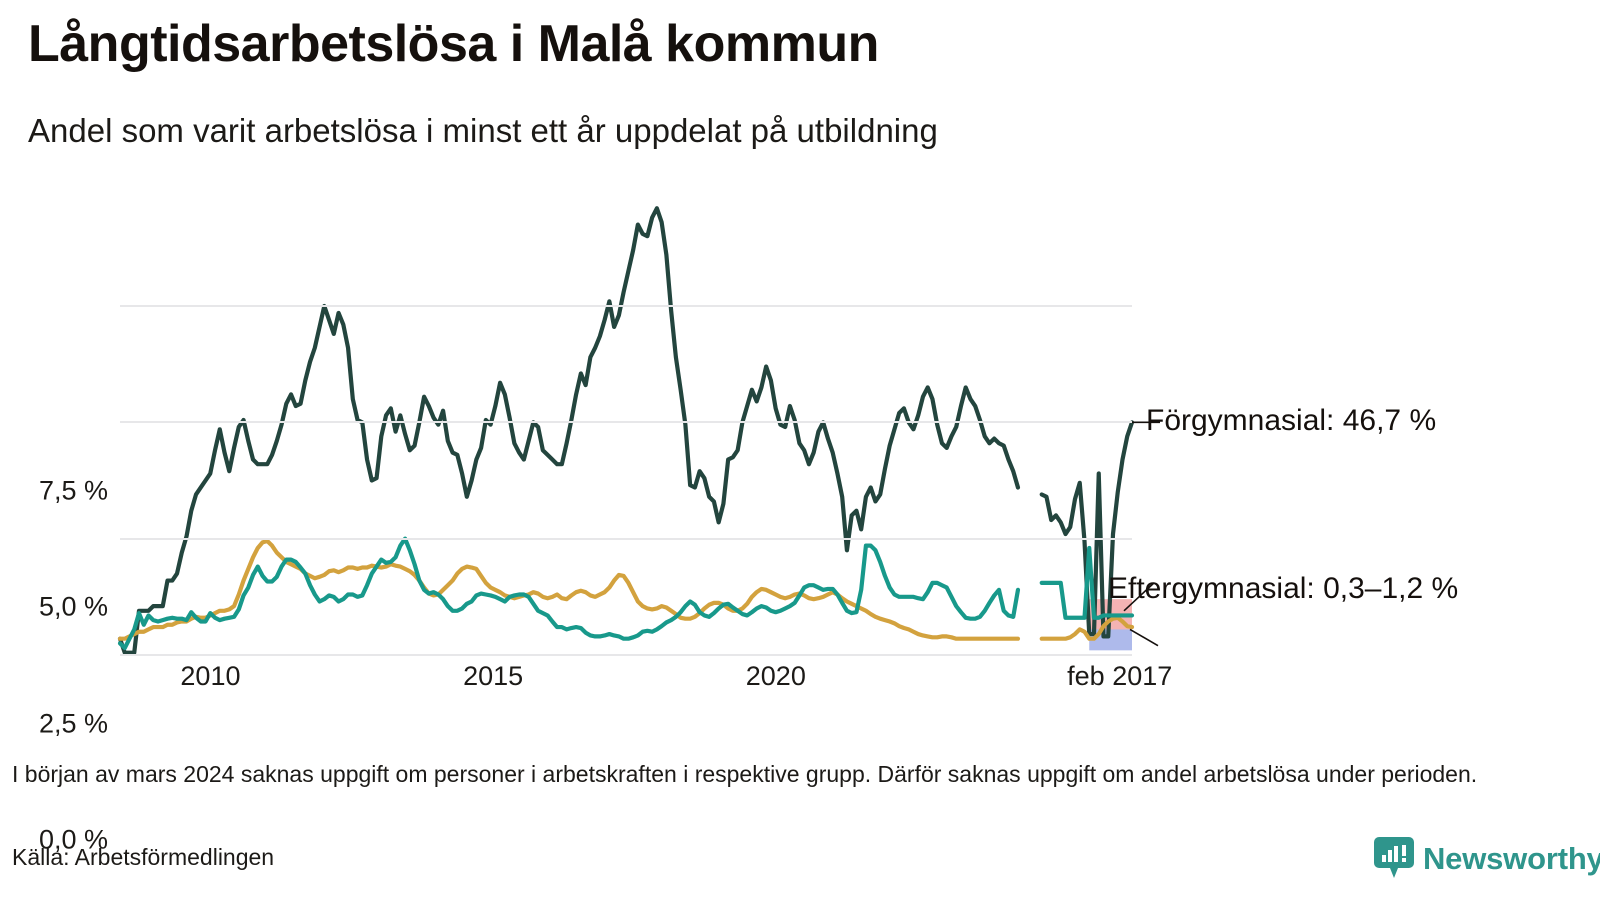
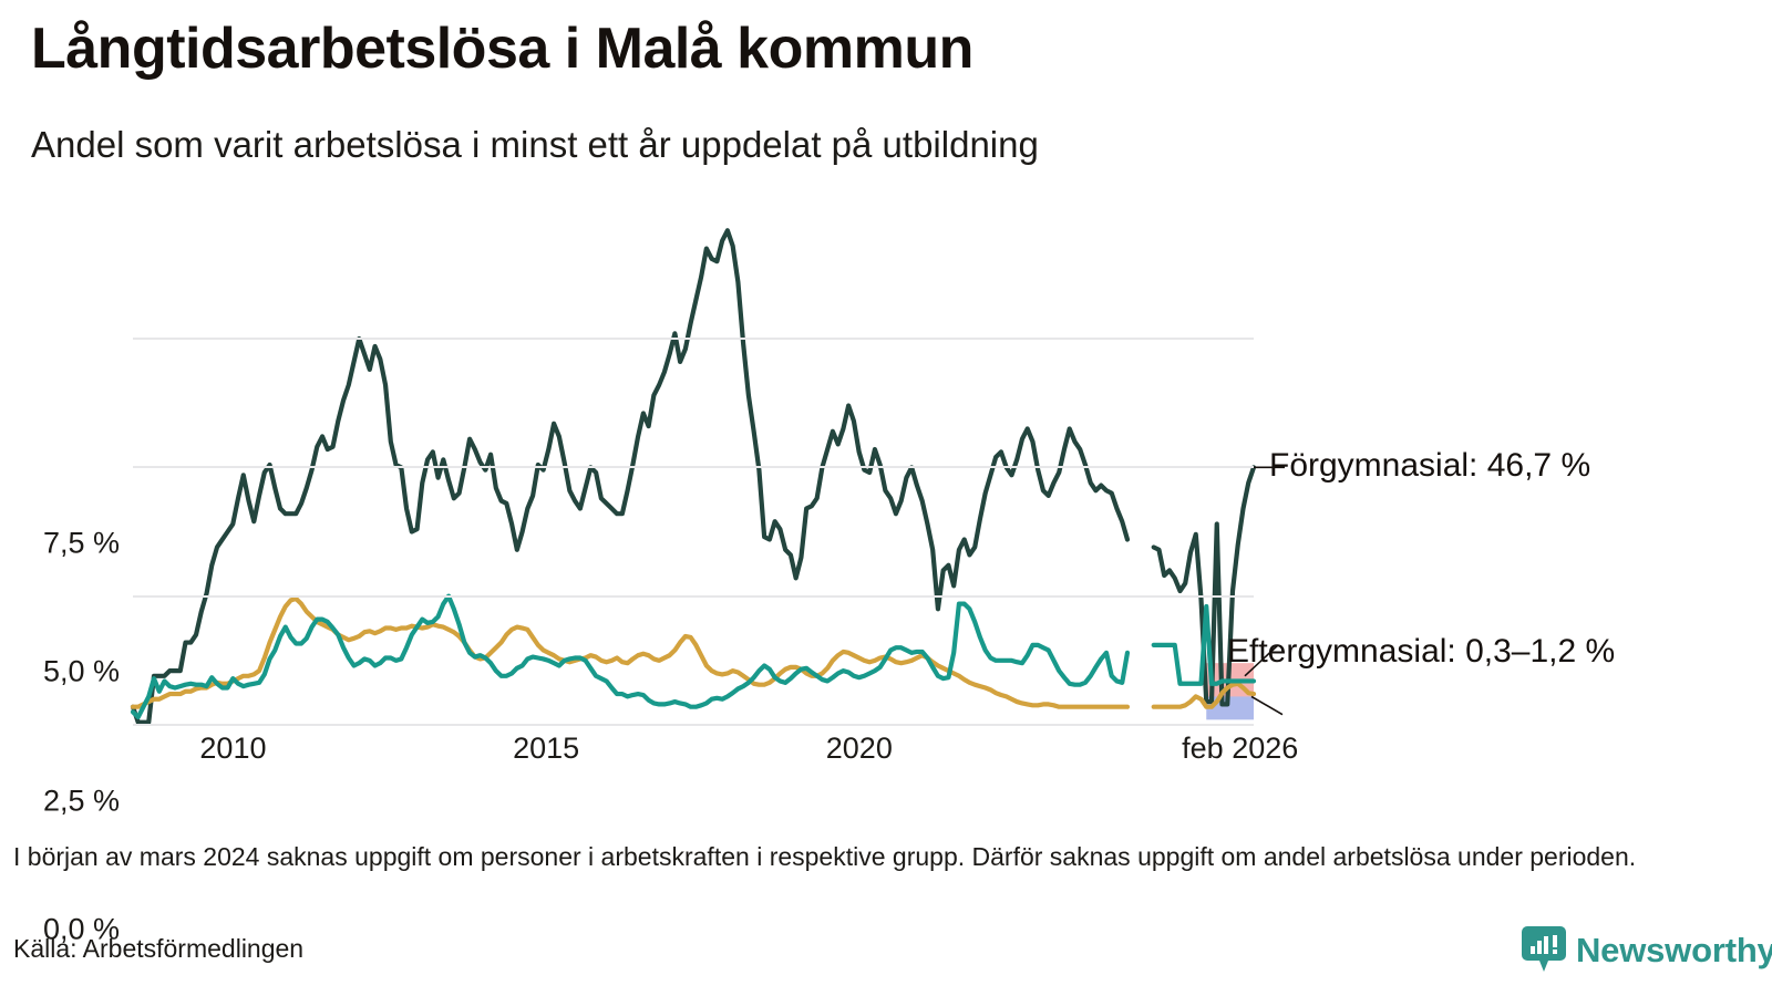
  Långtidsarbetslösa i Malå kommun
  Andel som varit arbetslösa i minst ett år uppdelat på utbildning
  0,0 %
  2,5 %
  5,0 %
  7,5 %
  2010
  2015
  2020
- feb 2017
+ feb 2026
  Förgymnasial: 46,7 %
  Eftergymnasial: 0,3–1,2 %
  I början av mars 2024 saknas uppgift om personer i arbetskraften i respektive grupp. Därför saknas uppgift om andel arbetslösa under perioden.
  Källa: Arbetsförmedlingen
  Newsworthy
